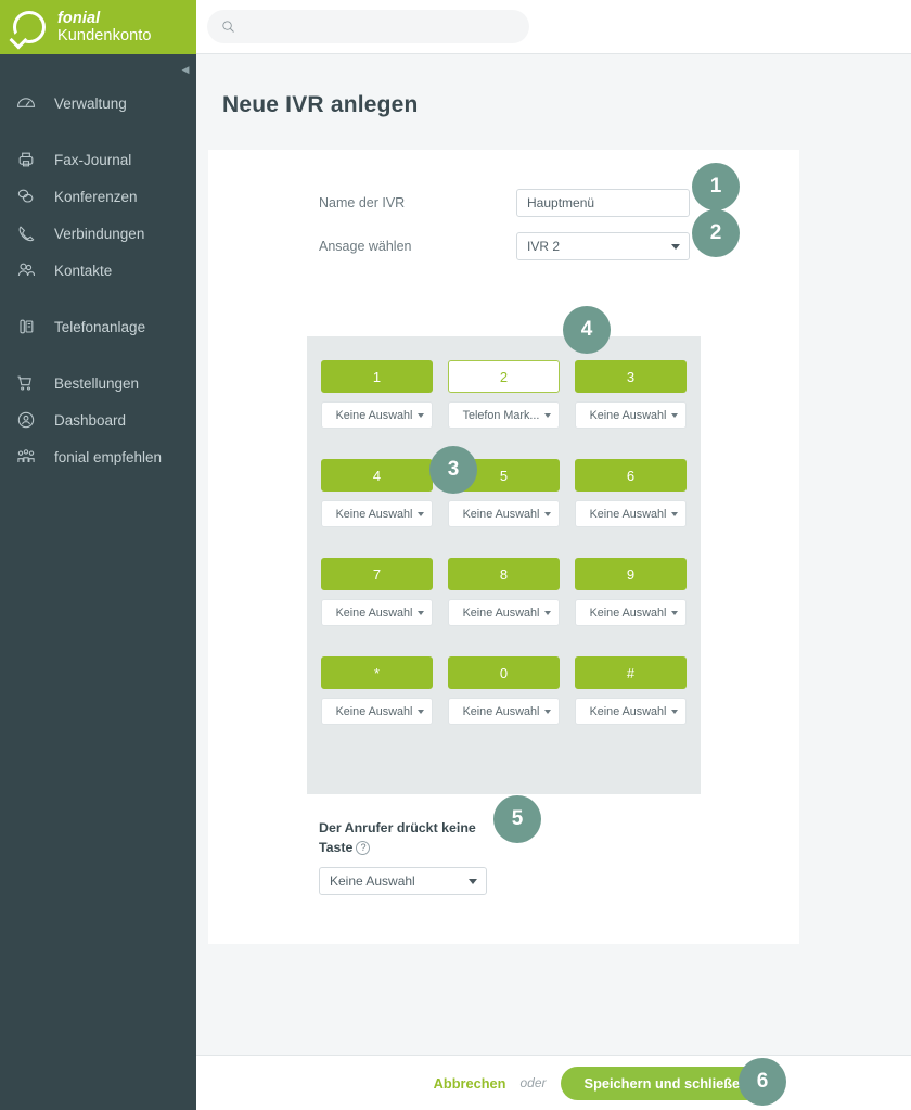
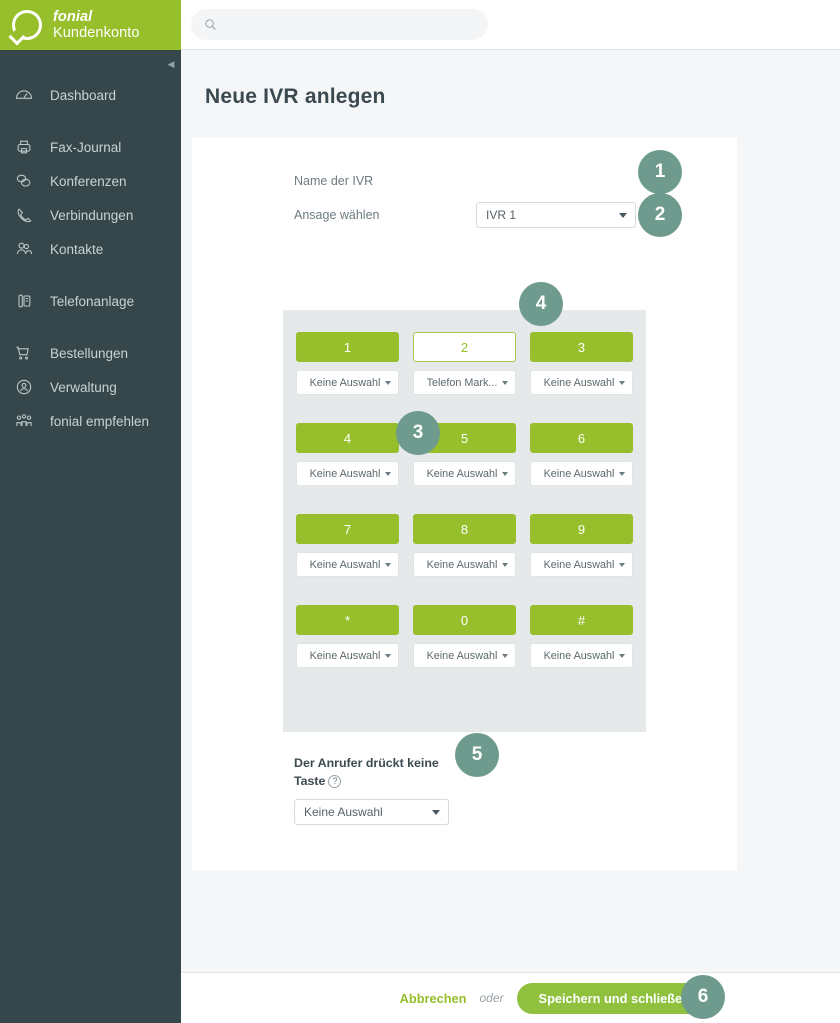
  fonial Kundenkonto
  ◀
- Verwaltung
+ Dashboard
  Fax-Journal
  Konferenzen
  Verbindungen
  Kontakte
  Telefonanlage
  Bestellungen
- Dashboard
+ Verwaltung
  fonial empfehlen
  Neue IVR anlegen
  Name der IVR
- Hauptmenü
  Ansage wählen
- IVR 2
+ IVR 1
  1
  Keine Auswahl
  2
  Telefon Mark...
  3
  Keine Auswahl
  4
  Keine Auswahl
  5
  Keine Auswahl
  6
  Keine Auswahl
  7
  Keine Auswahl
  8
  Keine Auswahl
  9
  Keine Auswahl
  *
  Keine Auswahl
  0
  Keine Auswahl
  #
  Keine Auswahl
  Der Anrufer drückt keine
  Taste ?
  Keine Auswahl
  1
  2
  3
  4
  5
  Abbrechen
  oder
  Speichern und schließe
  6
